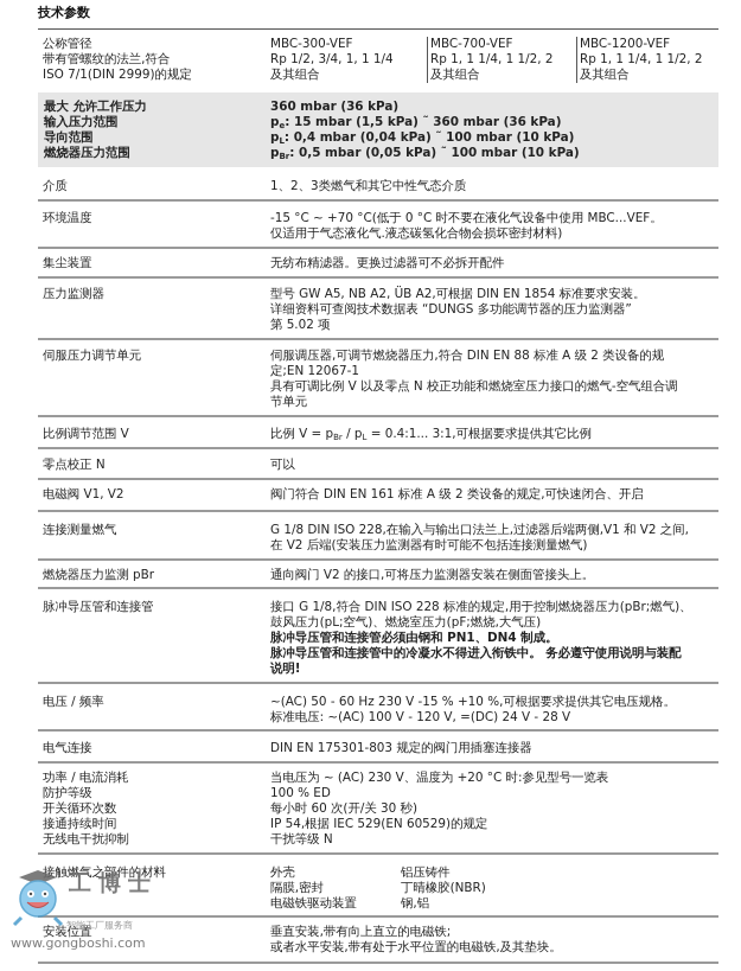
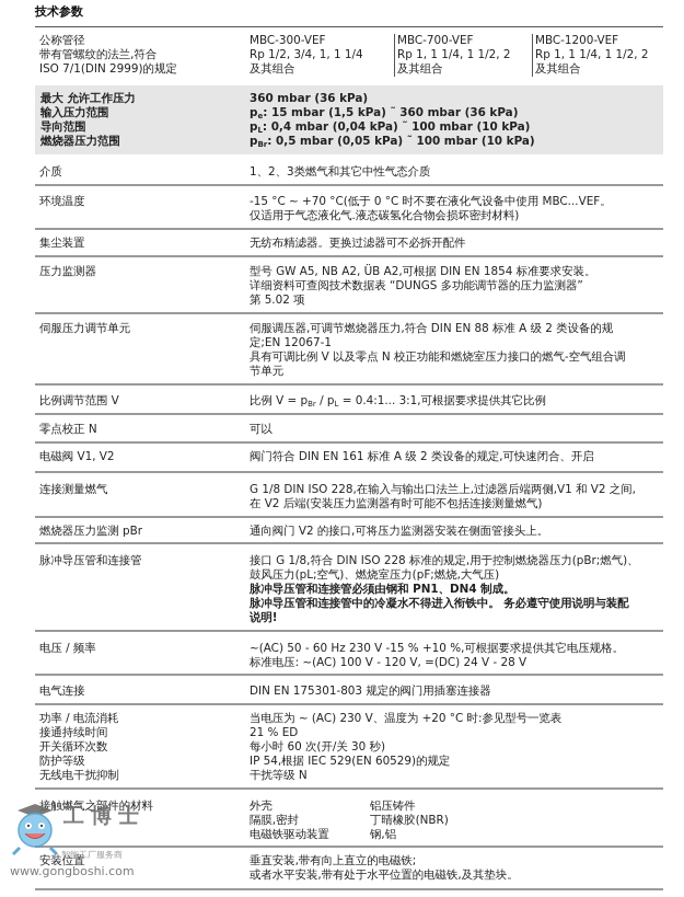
  技术参数
  公称管径
  带有管螺纹的法兰,符合
  ISO 7/1(DIN 2999)的规定
  MBC-300-VEF
  Rp 1/2, 3/4, 1, 1 1/4
  及其组合
  MBC-700-VEF
  Rp 1, 1 1/4, 1 1/2, 2
  及其组合
  MBC-1200-VEF
  Rp 1, 1 1/4, 1 1/2, 2
  及其组合
  最大 允许工作压力
  输入压力范围
  导向范围
  燃烧器压力范围
  360 mbar (36 kPa)
  pe: 15 mbar (1,5 kPa) ˜ 360 mbar (36 kPa)
  pL: 0,4 mbar (0,04 kPa) ˜ 100 mbar (10 kPa)
  pBr: 0,5 mbar (0,05 kPa) ˜ 100 mbar (10 kPa)
  介质
  1、2、3类燃气和其它中性气态介质
  环境温度
  -15 °C ~ +70 °C(低于 0 °C 时不要在液化气设备中使用 MBC...VEF。
  仅适用于气态液化气.液态碳氢化合物会损坏密封材料)
  集尘装置
  无纺布精滤器。更换过滤器可不必拆开配件
  压力监测器
  型号 GW A5, NB A2, ÜB A2,可根据 DIN EN 1854 标准要求安装。
  详细资料可查阅技术数据表 “DUNGS 多功能调节器的压力监测器”
  第 5.02 项
  伺服压力调节单元
  伺服调压器,可调节燃烧器压力,符合 DIN EN 88 标准 A 级 2 类设备的规
  定;EN 12067-1
  具有可调比例 V 以及零点 N 校正功能和燃烧室压力接口的燃气-空气组合调
  节单元
  比例调节范围 V
  比例 V = pBr / pL = 0.4:1... 3:1,可根据要求提供其它比例
  零点校正 N
  可以
  电磁阀 V1, V2
  阀门符合 DIN EN 161 标准 A 级 2 类设备的规定,可快速闭合、开启
  连接测量燃气
  G 1/8 DIN ISO 228,在输入与输出口法兰上,过滤器后端两侧,V1 和 V2 之间,
  在 V2 后端(安装压力监测器有时可能不包括连接测量燃气)
  燃烧器压力监测 pBr
  通向阀门 V2 的接口,可将压力监测器安装在侧面管接头上。
  脉冲导压管和连接管
  接口 G 1/8,符合 DIN ISO 228 标准的规定,用于控制燃烧器压力(pBr;燃气)、
  鼓风压力(pL;空气)、燃烧室压力(pF;燃烧,大气压)
  脉冲导压管和连接管必须由钢和 PN1、DN4 制成。
  脉冲导压管和连接管中的冷凝水不得进入衔铁中。 务必遵守使用说明与装配
  说明!
  电压 / 频率
  ~(AC) 50 - 60 Hz 230 V -15 % +10 %,可根据要求提供其它电压规格。
  标准电压: ~(AC) 100 V - 120 V, =(DC) 24 V - 28 V
  电气连接
  DIN EN 175301-803 规定的阀门用插塞连接器
  功率 / 电流消耗
- 防护等级
+ 接通持续时间
  开关循环次数
- 接通持续时间
+ 防护等级
  无线电干扰抑制
  当电压为 ~ (AC) 230 V、温度为 +20 °C 时:参见型号一览表
- 100 % ED
+ 21 % ED
  每小时 60 次(开/关 30 秒)
  IP 54,根据 IEC 529(EN 60529)的规定
  干扰等级 N
  接触燃气之部件的材料
  外壳
  铝压铸件
  隔膜,密封
  丁晴橡胶(NBR)
  电磁铁驱动装置
  钢,铝
  安装位置
  垂直安装,带有向上直立的电磁铁;
  或者水平安装,带有处于水平位置的电磁铁,及其垫块。
  工博士
  智能工厂服务商
  www.gongboshi.com
